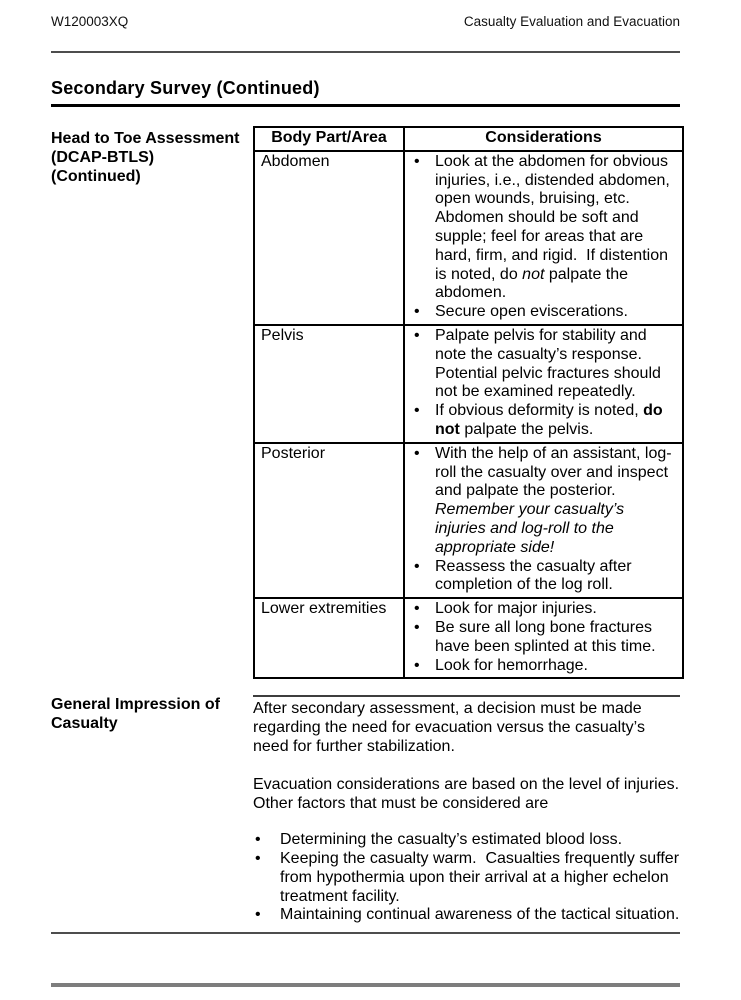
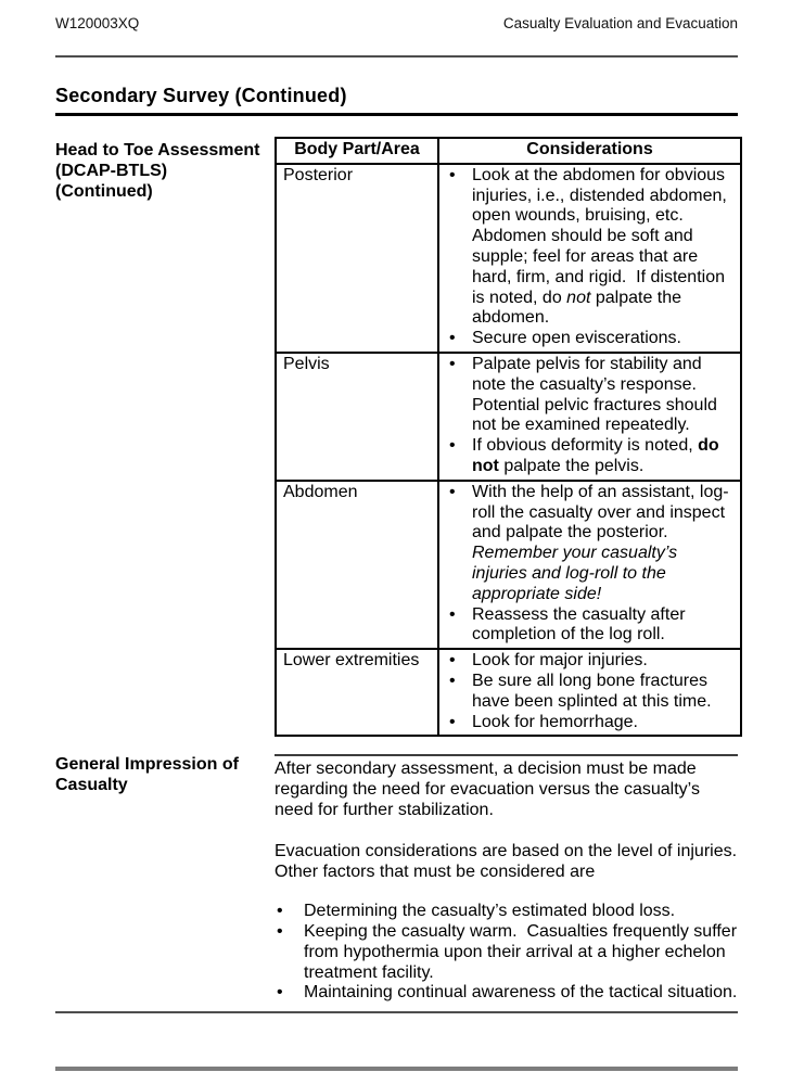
  W120003XQ
  Casualty Evaluation and Evacuation
  Secondary Survey (Continued)
  Head to Toe Assessment (DCAP-BTLS) (Continued)
  Body Part/Area	Considerations
- Abdomen	• Look at the abdomen for obvious injuries, i.e., distended abdomen, open wounds, bruising, etc. Abdomen should be soft and supple; feel for areas that are hard, firm, and rigid. If distention is noted, do not palpate the abdomen.• Secure open eviscerations.
+ Posterior	• Look at the abdomen for obvious injuries, i.e., distended abdomen, open wounds, bruising, etc. Abdomen should be soft and supple; feel for areas that are hard, firm, and rigid. If distention is noted, do not palpate the abdomen.• Secure open eviscerations.
  Pelvis	• Palpate pelvis for stability and note the casualty’s response. Potential pelvic fractures should not be examined repeatedly.• If obvious deformity is noted, do not palpate the pelvis.
- Posterior	• With the help of an assistant, log-roll the casualty over and inspect and palpate the posterior. Remember your casualty’s injuries and log-roll to the appropriate side!• Reassess the casualty after completion of the log roll.
+ Abdomen	• With the help of an assistant, log-roll the casualty over and inspect and palpate the posterior. Remember your casualty’s injuries and log-roll to the appropriate side!• Reassess the casualty after completion of the log roll.
  Lower extremities	• Look for major injuries.• Be sure all long bone fractures have been splinted at this time.• Look for hemorrhage.
  General Impression of Casualty
  After secondary assessment, a decision must be made regarding the need for evacuation versus the casualty’s need for further stabilization.
  Evacuation considerations are based on the level of injuries. Other factors that must be considered are
  •
  Determining the casualty’s estimated blood loss.
  •
  Keeping the casualty warm. Casualties frequently suffer from hypothermia upon their arrival at a higher echelon treatment facility.
  •
  Maintaining continual awareness of the tactical situation.
